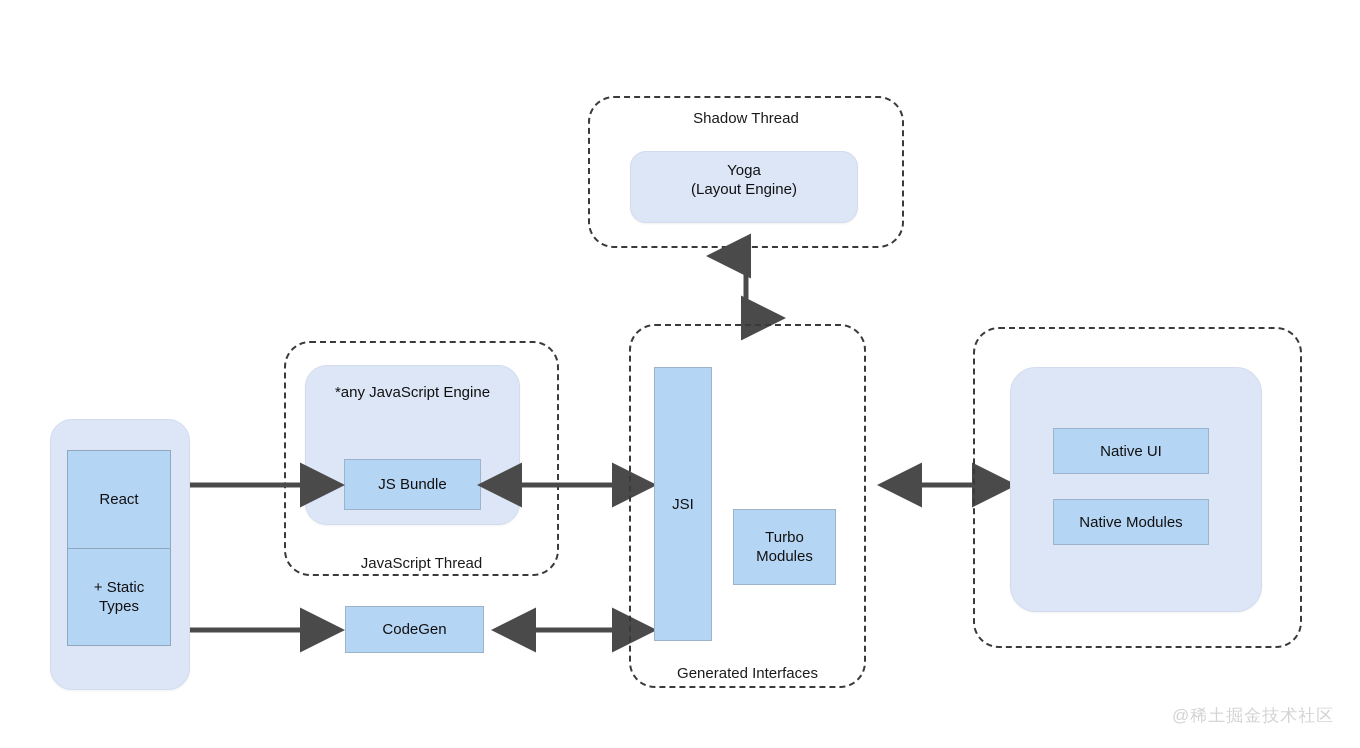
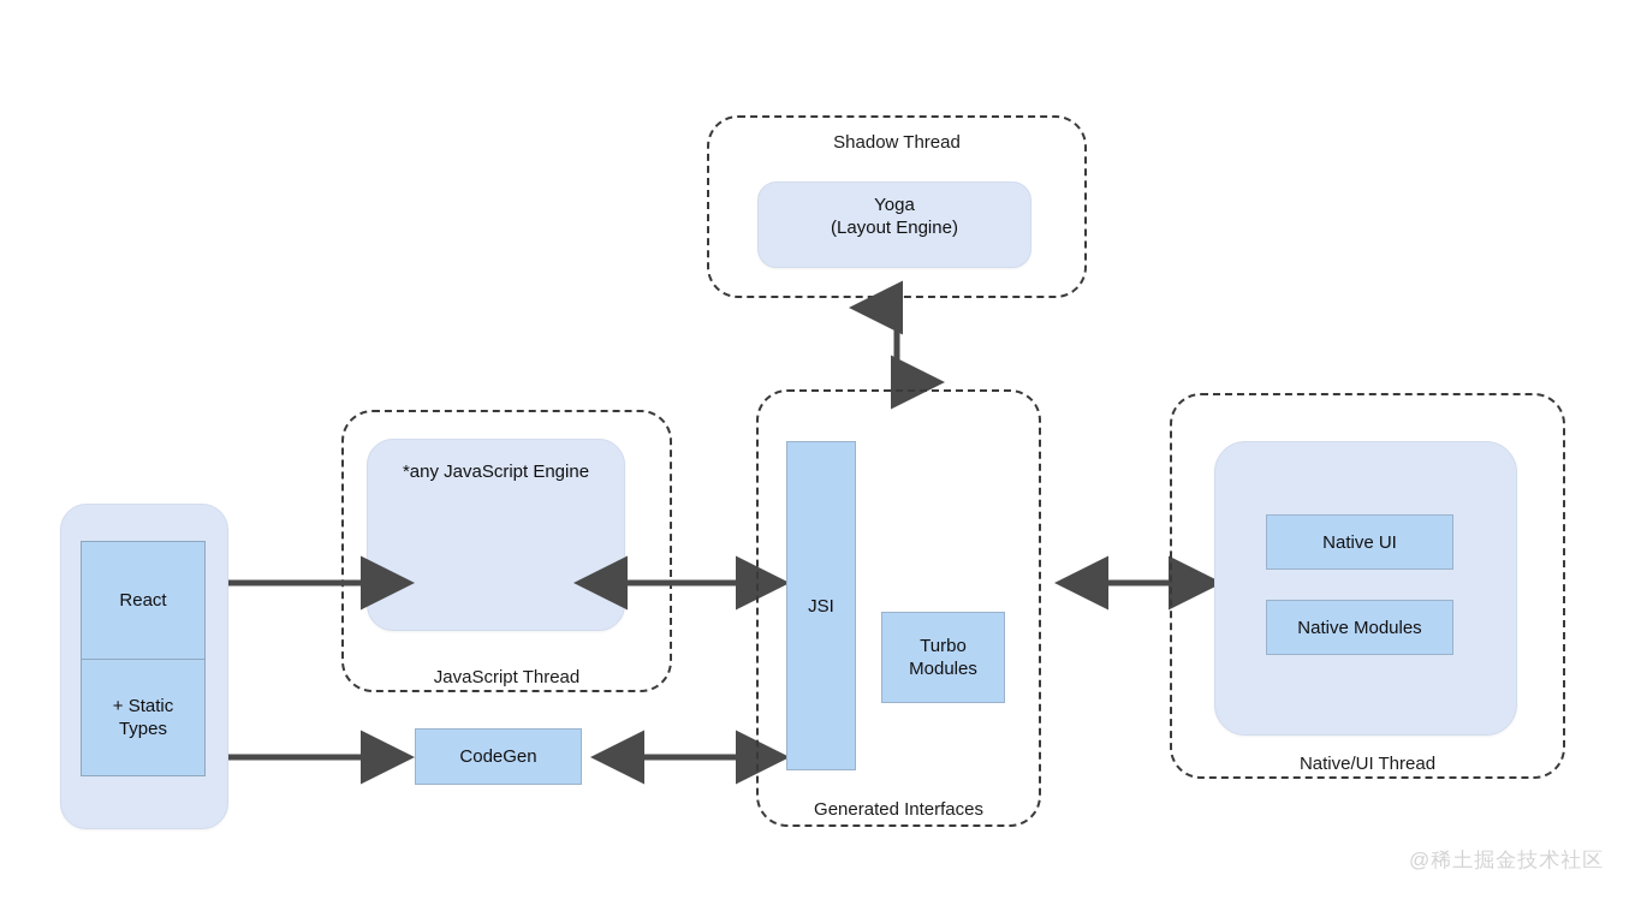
  Shadow Thread
  Yoga
  (Layout Engine)
  React
  + Static
  Types
  JavaScript Thread
  *any JavaScript Engine
- JS Bundle
  CodeGen
  Generated Interfaces
  JSI
  Turbo
  Modules
+ Native/UI Thread
  Native UI
  Native Modules
  @稀土掘金技术社区
